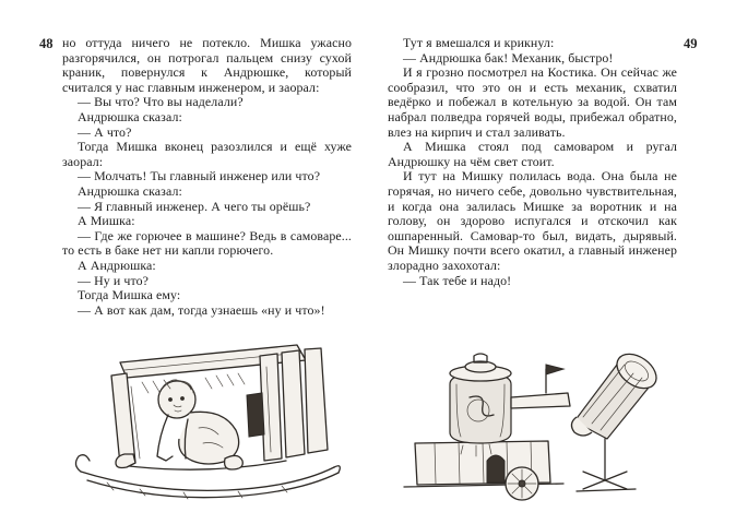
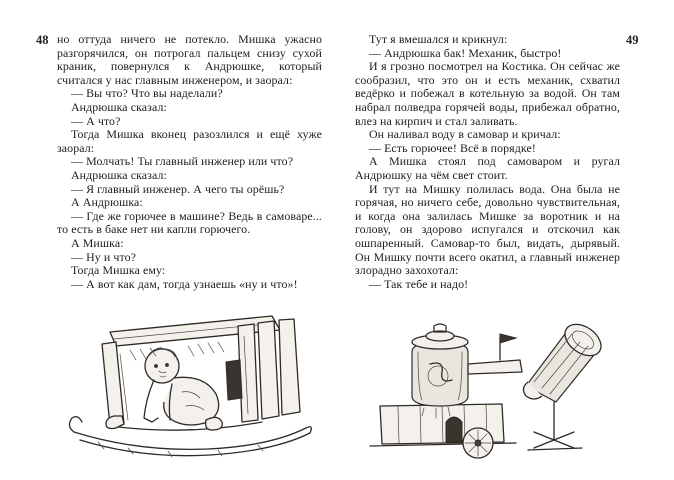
  48
  49
  но оттуда ничего не потекло. Мишка ужасно разгорячился, он потрогал пальцем снизу сухой краник, повернулся к Андрюшке, который считался у нас главным инженером, и заорал:
  — Вы что? Что вы наделали?
  Андрюшка сказал:
  — А что?
  Тогда Мишка вконец разозлился и ещё хуже заорал:
  — Молчать! Ты главный инженер или что?
  Андрюшка сказал:
  — Я главный инженер. А чего ты орёшь?
- А Мишка:
+ А Андрюшка:
  — Где же горючее в машине? Ведь в самоваре... то есть в баке нет ни капли горючего.
- А Андрюшка:
+ А Мишка:
  — Ну и что?
  Тогда Мишка ему:
  — А вот как дам, тогда узнаешь «ну и что»!
  Тут я вмешался и крикнул:
  — Андрюшка бак! Механик, быстро!
  И я грозно посмотрел на Костика. Он сейчас же сообразил, что это он и есть механик, схватил ведёрко и побежал в котельную за водой. Он там набрал полведра горячей воды, прибежал обратно, влез на кирпич и стал заливать.
+ Он наливал воду в самовар и кричал:
+ — Есть горючее! Всё в порядке!
  А Мишка стоял под самоваром и ругал Андрюшку на чём свет стоит.
  И тут на Мишку полилась вода. Она была не горячая, но ничего себе, довольно чувствительная, и когда она залилась Мишке за воротник и на голову, он здорово испугался и отскочил как ошпаренный. Самовар-то был, видать, дырявый. Он Мишку почти всего окатил, а главный инженер злорадно захохотал:
  — Так тебе и надо!
